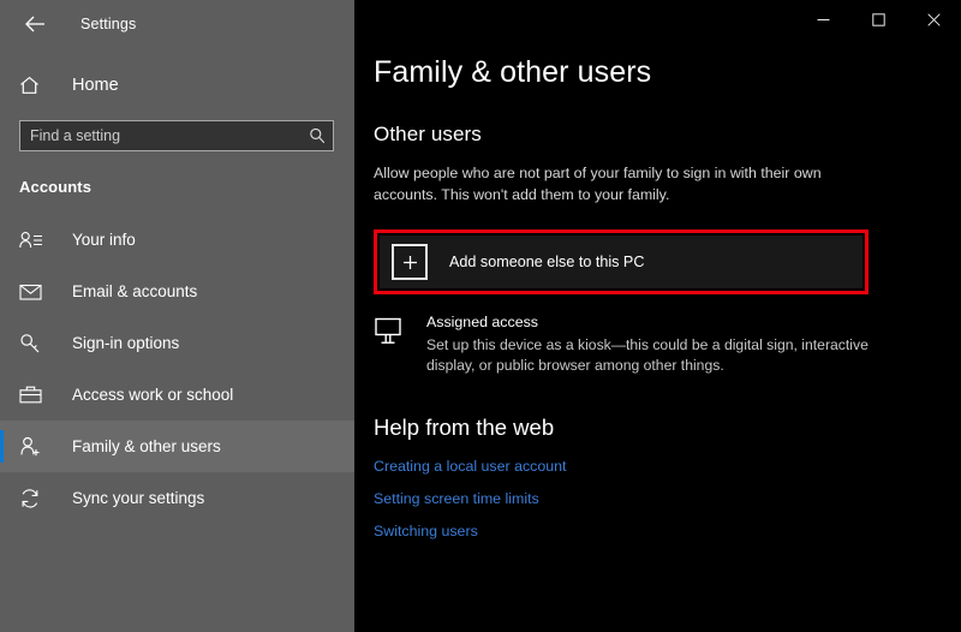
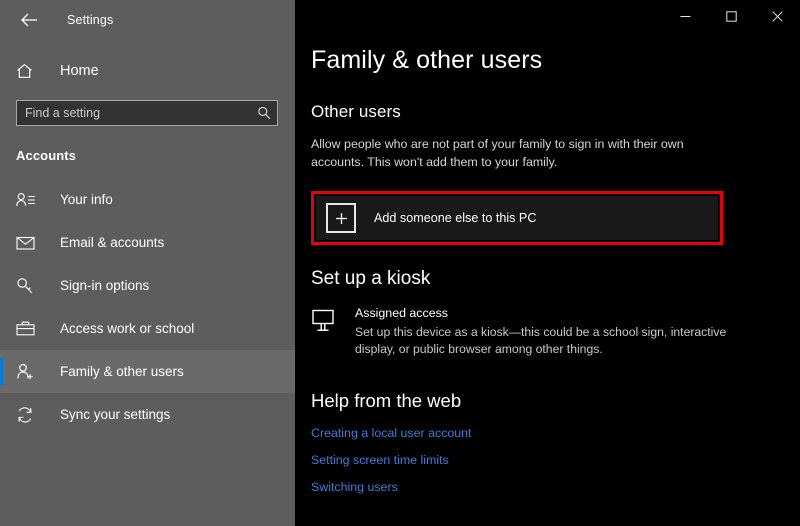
  Settings
  Home
  Find a setting
  Accounts
  Your info
  Email & accounts
  Sign-in options
  Access work or school
  Family & other users
  Sync your settings
  Family & other users
  Other users
  Allow people who are not part of your family to sign in with their own accounts. This won't add them to your family.
  Add someone else to this PC
+ Set up a kiosk
  Assigned access
- Set up this device as a kiosk—this could be a digital sign, interactive display, or public browser among other things.
+ Set up this device as a kiosk—this could be a school sign, interactive display, or public browser among other things.
  Help from the web
  Creating a local user account
  Setting screen time limits
  Switching users
